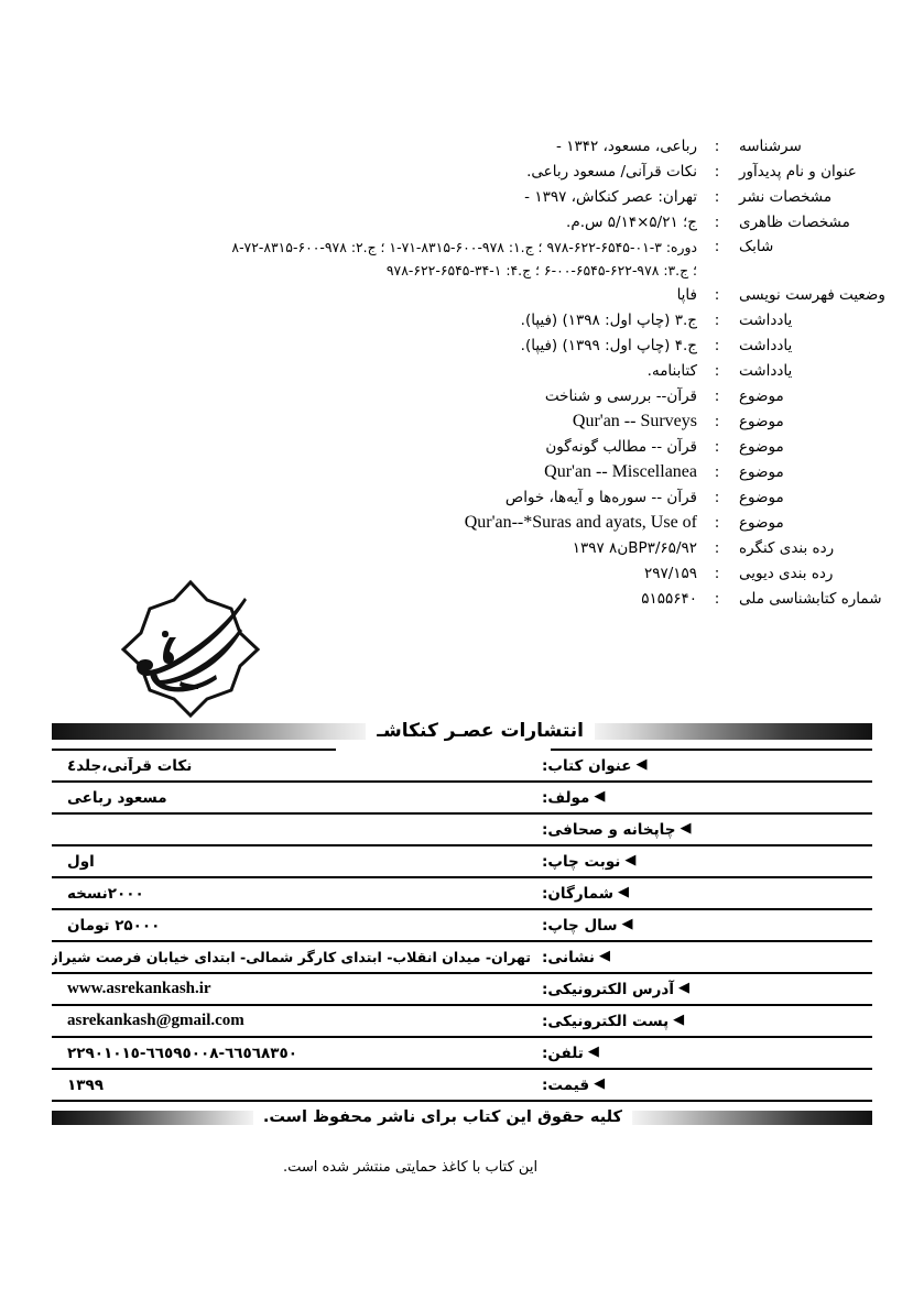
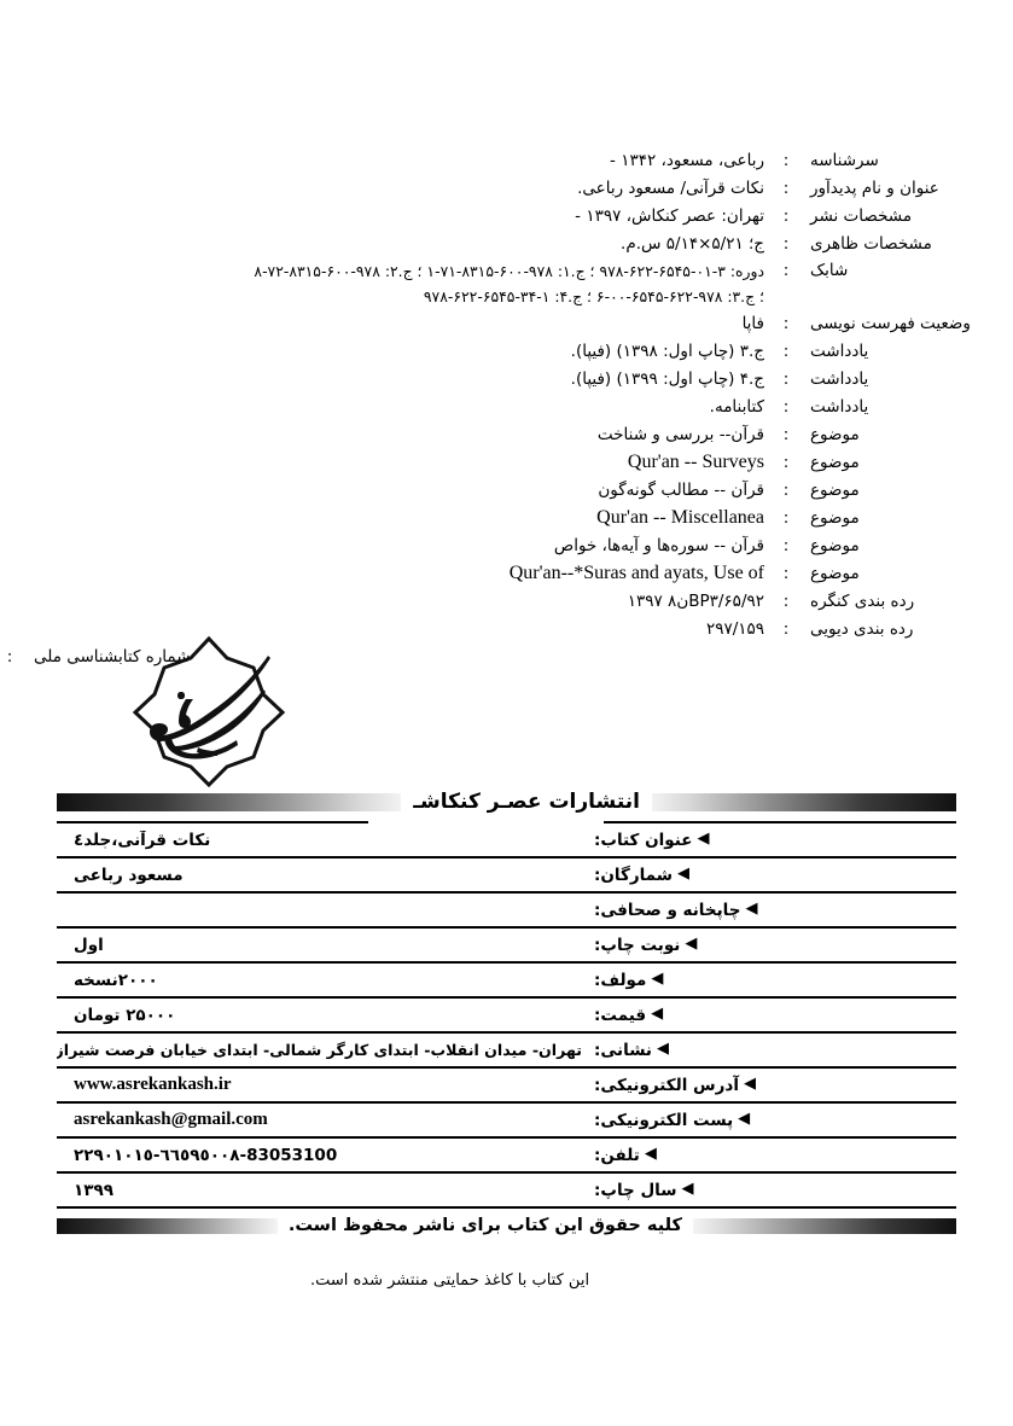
  سرشناسه
  :
  رباعی، مسعود، ۱۳۴۲ -
  عنوان و نام پدیدآور
  :
  نکات قرآنی/ مسعود رباعی.
  مشخصات نشر
  :
  تهران: عصر کنکاش، ۱۳۹۷ -
  مشخصات ظاهری
  :
  ج؛ ۵/۲۱×۵/۱۴ س.م.
  شابک
  :
  دوره: ۳-۰۱-۶۵۴۵-۶۲۲-۹۷۸ ؛ ج.۱: ۹۷۸-۶۰۰-۸۳۱۵-۷۱-۱ ؛ ج.۲: ۹۷۸-۶۰۰-۸۳۱۵-۷۲-۸
  ؛ ج.۳: ۹۷۸-۶۲۲-۶۵۴۵-۰۰-۶ ؛ ج.۴: ۱-۳۴-۶۵۴۵-۶۲۲-۹۷۸
  وضعیت فهرست نویسی
  :
  فاپا
  یادداشت
  :
  ج.۳ (چاپ اول: ۱۳۹۸) (فیپا).
  یادداشت
  :
  ج.۴ (چاپ اول: ۱۳۹۹) (فیپا).
  یادداشت
  :
  کتابنامه.
  موضوع
  :
  قرآن-- بررسی و شناخت
  موضوع
  :
  Qur'an -- Surveys
  موضوع
  :
  قرآن -- مطالب گونه‌گون
  موضوع
  :
  Qur'an -- Miscellanea
  موضوع
  :
  قرآن -- سوره‌ها و آیه‌ها، خواص
  موضوع
  :
  Qur'an--*Suras and ayats, Use of
  رده بندی کنگره
  :
  BP۳/۶۵/۹۲ن۸ ۱۳۹۷
  رده بندی دیویی
  :
  ۲۹۷/۱۵۹
  شماره کتابشناسی ملی
  :
- ۵۱۵۵۶۴۰
  انتشارات عصـر کنکاشـ
  عنوان کتاب:
  ◀
  نکات قرآنی،جلد٤
- مولف:
+ شمارگان:
  ◀
  مسعود رباعی
  چاپخانه و صحافی:
  ◀
  نوبت چاپ:
  ◀
  اول
- شمارگان:
+ مولف:
  ◀
  ۲۰۰۰نسخه
- سال چاپ:
+ قیمت:
  ◀
  ۲۵۰۰۰ تومان
  نشانی:
  ◀
  تهران- میدان انقلاب- ابتدای کارگر شمالی- ابتدای خیابان فرصت شیراز
  آدرس الکترونیکی:
  ◀
  www.asrekankash.ir
  پست الکترونیکی:
  ◀
  asrekankash@gmail.com
  تلفن:
  ◀
- ٦٦٥٦٨٣٥٠-٦٦٥٩٥٠٠٨-٢٢٩٠١٠١٥
+ 83053100-٦٦٥٩٥٠٠٨-٢٢٩٠١٠١٥
- قیمت:
+ سال چاپ:
  ◀
  ۱۳۹۹
  کلیه حقوق این کتاب برای ناشر محفوظ است.
  این کتاب با کاغذ حمایتی منتشر شده است.
